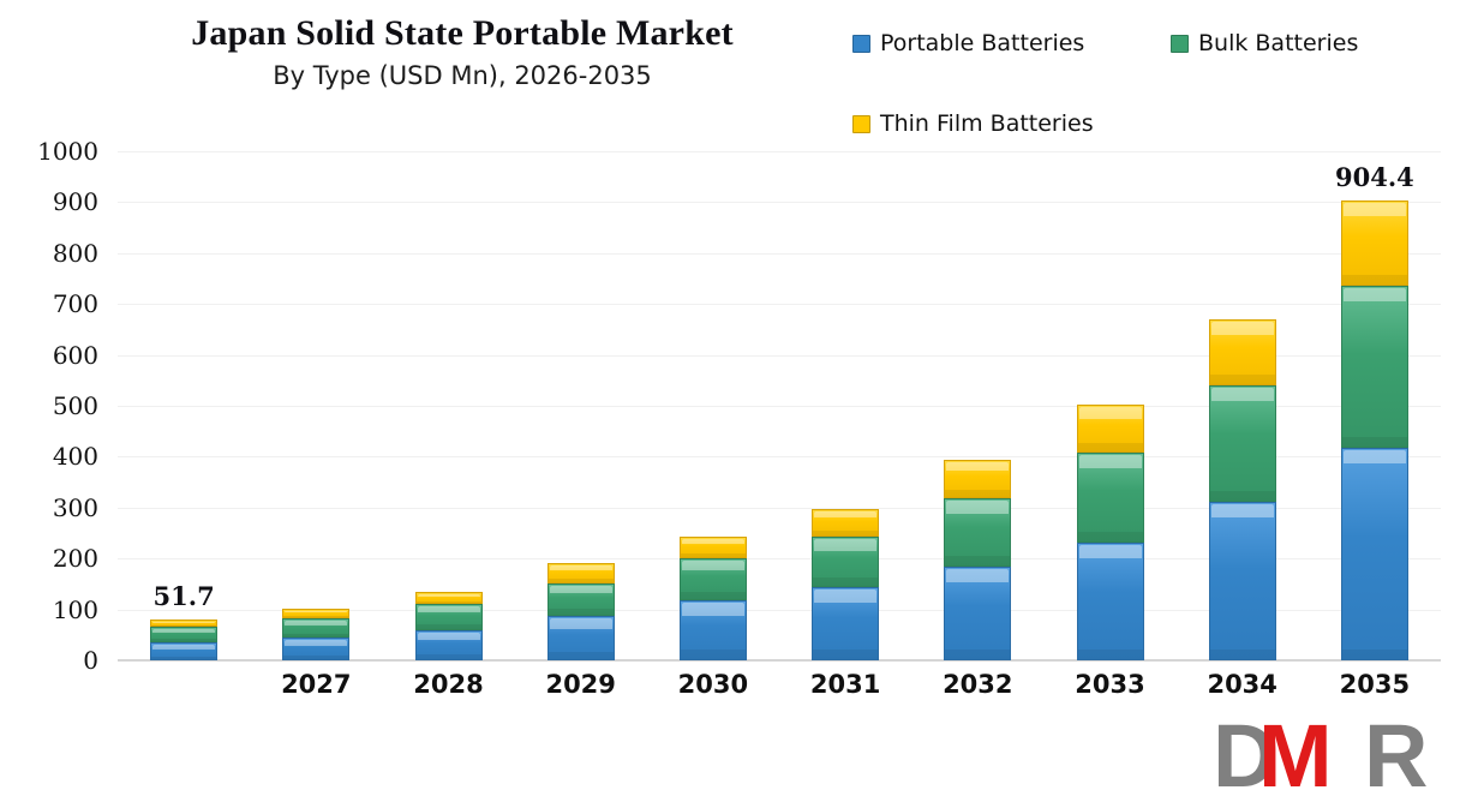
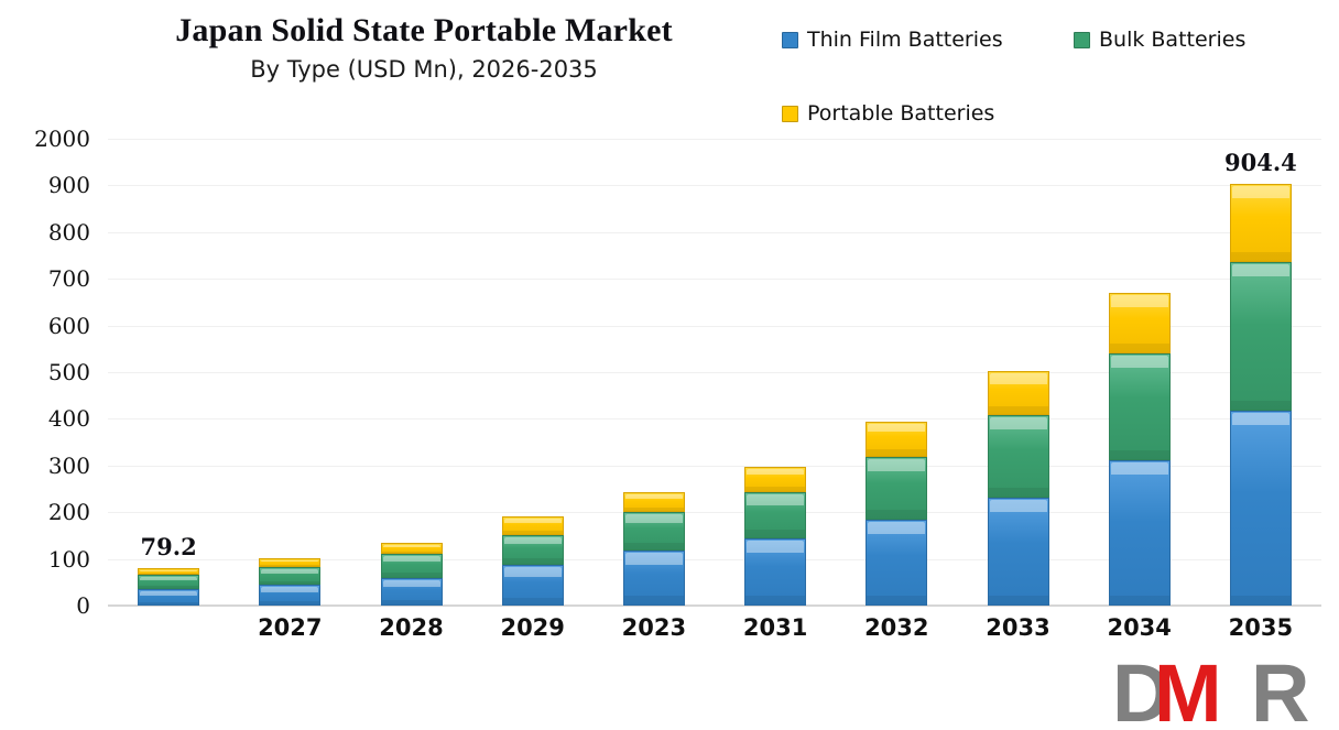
  Japan Solid State Portable Market
  By Type (USD Mn), 2026-2035
- Portable Batteries
+ Thin Film Batteries
  Bulk Batteries
- Thin Film Batteries
+ Portable Batteries
  0
  100
  200
  300
  400
  500
  600
  700
  800
  900
- 1000
+ 2000
- 51.7
+ 79.2
  904.4
  2027
  2028
  2029
- 2030
+ 2023
  2031
  2032
  2033
  2034
  2035
  D
  R
  M
